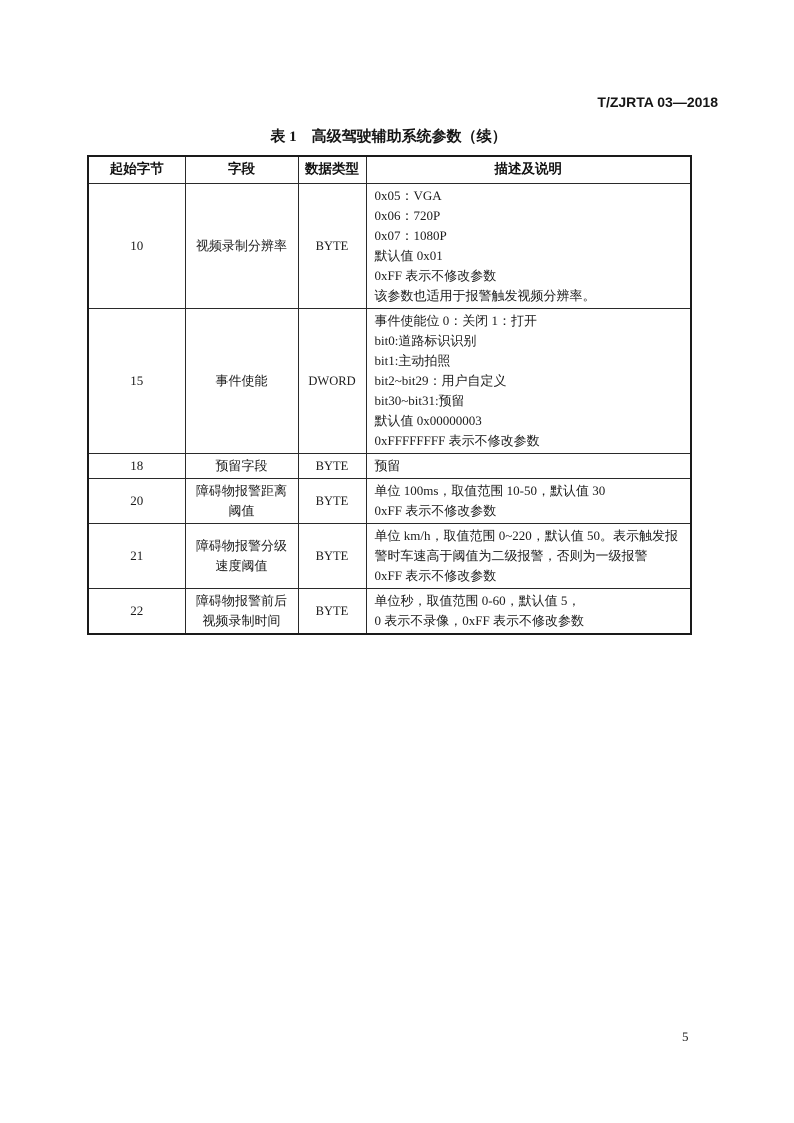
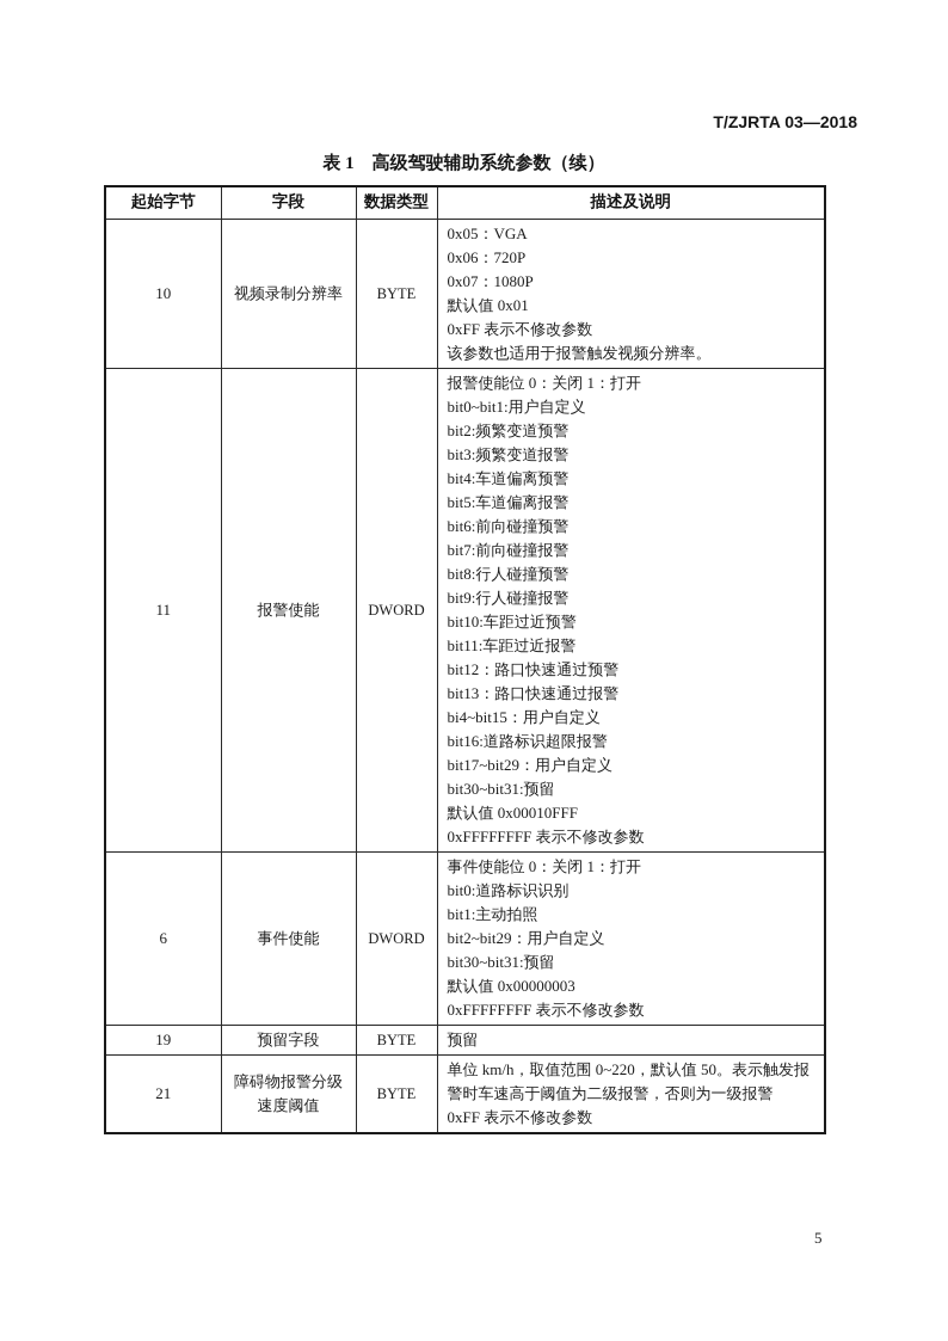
  T/ZJRTA 03—2018
  表 1 高级驾驶辅助系统参数（续）
  起始字节	字段	数据类型	描述及说明
  10	视频录制分辨率	BYTE	0x05：VGA0x06：720P0x07：1080P默认值 0x010xFF 表示不修改参数该参数也适用于报警触发视频分辨率。
+ 11	报警使能	DWORD	报警使能位 0：关闭 1：打开bit0~bit1:用户自定义bit2:频繁变道预警bit3:频繁变道报警bit4:车道偏离预警bit5:车道偏离报警bit6:前向碰撞预警bit7:前向碰撞报警bit8:行人碰撞预警bit9:行人碰撞报警bit10:车距过近预警bit11:车距过近报警bit12：路口快速通过预警bit13：路口快速通过报警bi4~bit15：用户自定义bit16:道路标识超限报警bit17~bit29：用户自定义bit30~bit31:预留默认值 0x00010FFF0xFFFFFFFF 表示不修改参数
- 15	事件使能	DWORD	事件使能位 0：关闭 1：打开bit0:道路标识识别bit1:主动拍照bit2~bit29：用户自定义bit30~bit31:预留默认值 0x000000030xFFFFFFFF 表示不修改参数
+ 6	事件使能	DWORD	事件使能位 0：关闭 1：打开bit0:道路标识识别bit1:主动拍照bit2~bit29：用户自定义bit30~bit31:预留默认值 0x000000030xFFFFFFFF 表示不修改参数
- 18	预留字段	BYTE	预留
+ 19	预留字段	BYTE	预留
- 20	障碍物报警距离 阈值	BYTE	单位 100ms，取值范围 10-50，默认值 300xFF 表示不修改参数
  21	障碍物报警分级 速度阈值	BYTE	单位 km/h，取值范围 0~220，默认值 50。表示触发报警时车速高于阈值为二级报警，否则为一级报警0xFF 表示不修改参数
- 22	障碍物报警前后 视频录制时间	BYTE	单位秒，取值范围 0-60，默认值 5，0 表示不录像，0xFF 表示不修改参数
  5
